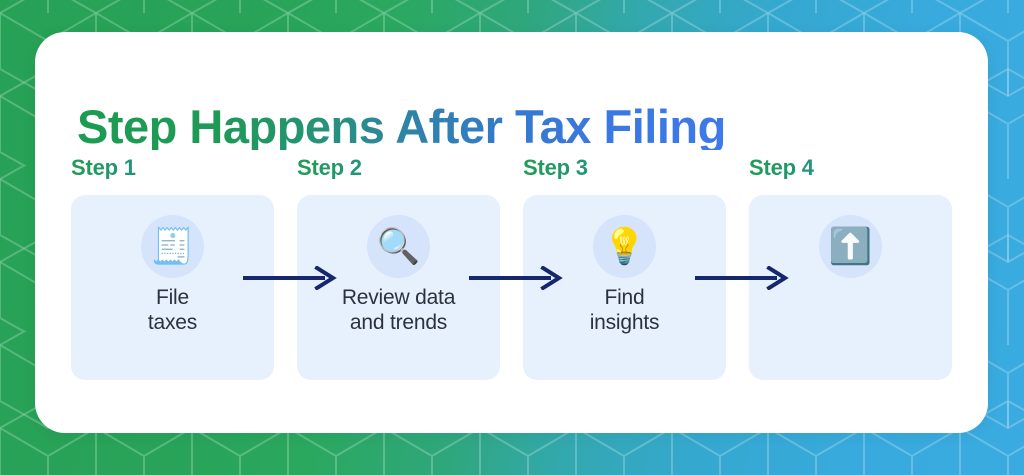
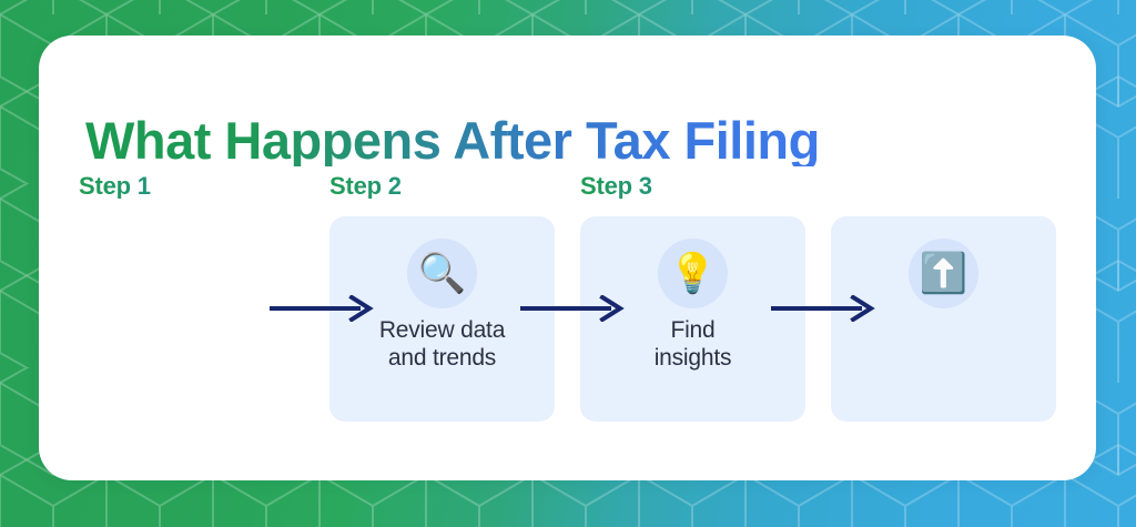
- Step Happens After Tax Filing
+ What Happens After Tax Filing
  Step 1
  Step 2
  Step 3
- Step 4
- 🧾
- File
- taxes
  🔍
  Review data
  and trends
  💡
  Find
  insights
  ⬆️
